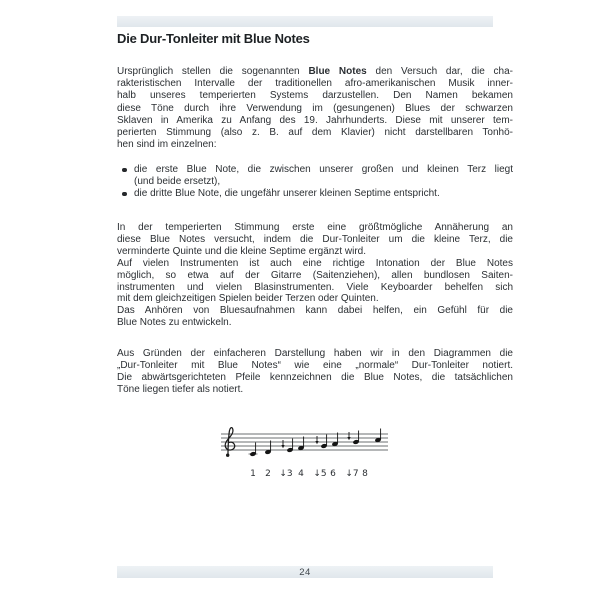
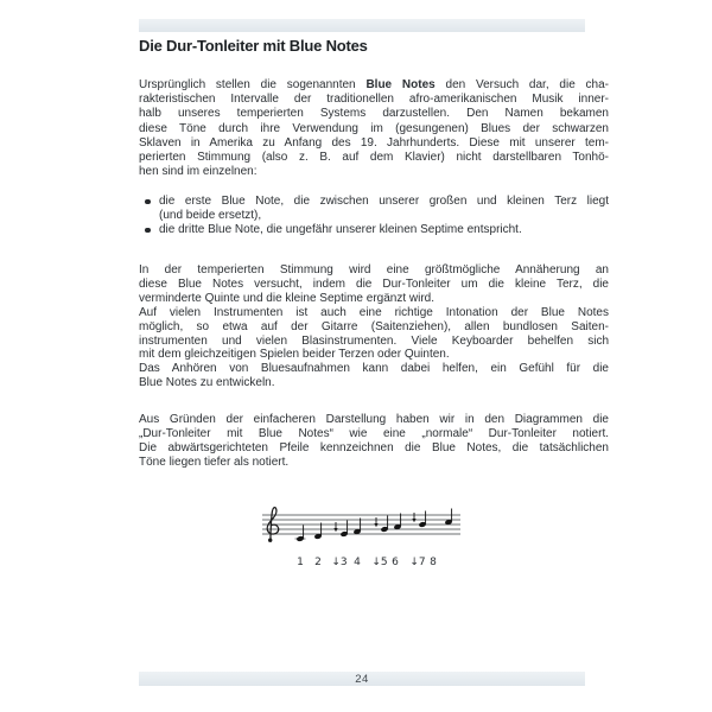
  Die Dur-Tonleiter mit Blue Notes
  Ursprünglich stellen die sogenannten Blue Notes den Versuch dar, die cha-
  rakteristischen Intervalle der traditionellen afro-amerikanischen Musik inner-
  halb unseres temperierten Systems darzustellen. Den Namen bekamen
  diese Töne durch ihre Verwendung im (gesungenen) Blues der schwarzen
  Sklaven in Amerika zu Anfang des 19. Jahrhunderts. Diese mit unserer tem-
  perierten Stimmung (also z. B. auf dem Klavier) nicht darstellbaren Tonhö-
  hen sind im einzelnen:
  die erste Blue Note, die zwischen unserer großen und kleinen Terz liegt
  (und beide ersetzt),
  die dritte Blue Note, die ungefähr unserer kleinen Septime entspricht.
- In der temperierten Stimmung erste eine größtmögliche Annäherung an
+ In der temperierten Stimmung wird eine größtmögliche Annäherung an
  diese Blue Notes versucht, indem die Dur-Tonleiter um die kleine Terz, die
  verminderte Quinte und die kleine Septime ergänzt wird.
  Auf vielen Instrumenten ist auch eine richtige Intonation der Blue Notes
  möglich, so etwa auf der Gitarre (Saitenziehen), allen bundlosen Saiten-
  instrumenten und vielen Blasinstrumenten. Viele Keyboarder behelfen sich
  mit dem gleichzeitigen Spielen beider Terzen oder Quinten.
  Das Anhören von Bluesaufnahmen kann dabei helfen, ein Gefühl für die
  Blue Notes zu entwickeln.
  Aus Gründen der einfacheren Darstellung haben wir in den Diagrammen die
  „Dur-Tonleiter mit Blue Notes“ wie eine „normale“ Dur-Tonleiter notiert.
  Die abwärtsgerichteten Pfeile kennzeichnen die Blue Notes, die tatsächlichen
  Töne liegen tiefer als notiert.
  1
  2
  ↓3
  4
  ↓5
  6
  ↓7
  8
  24
